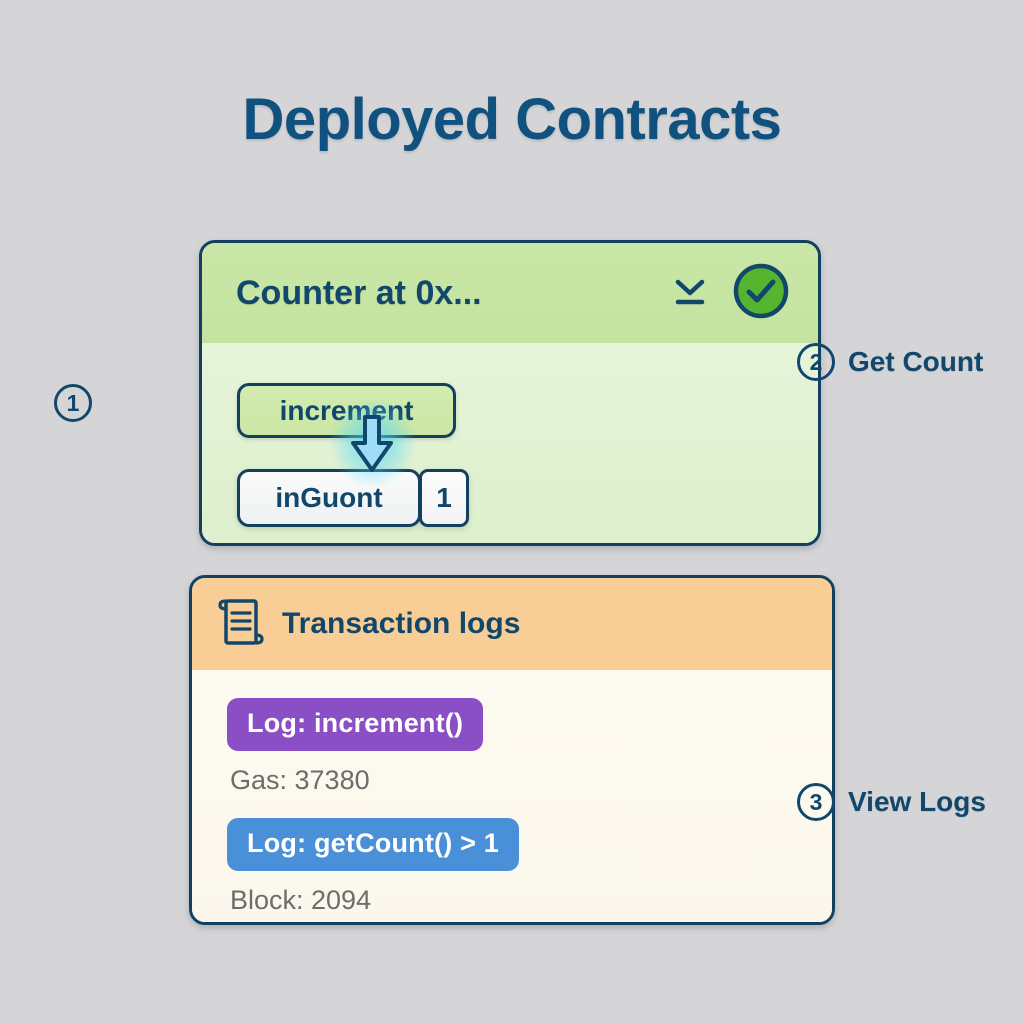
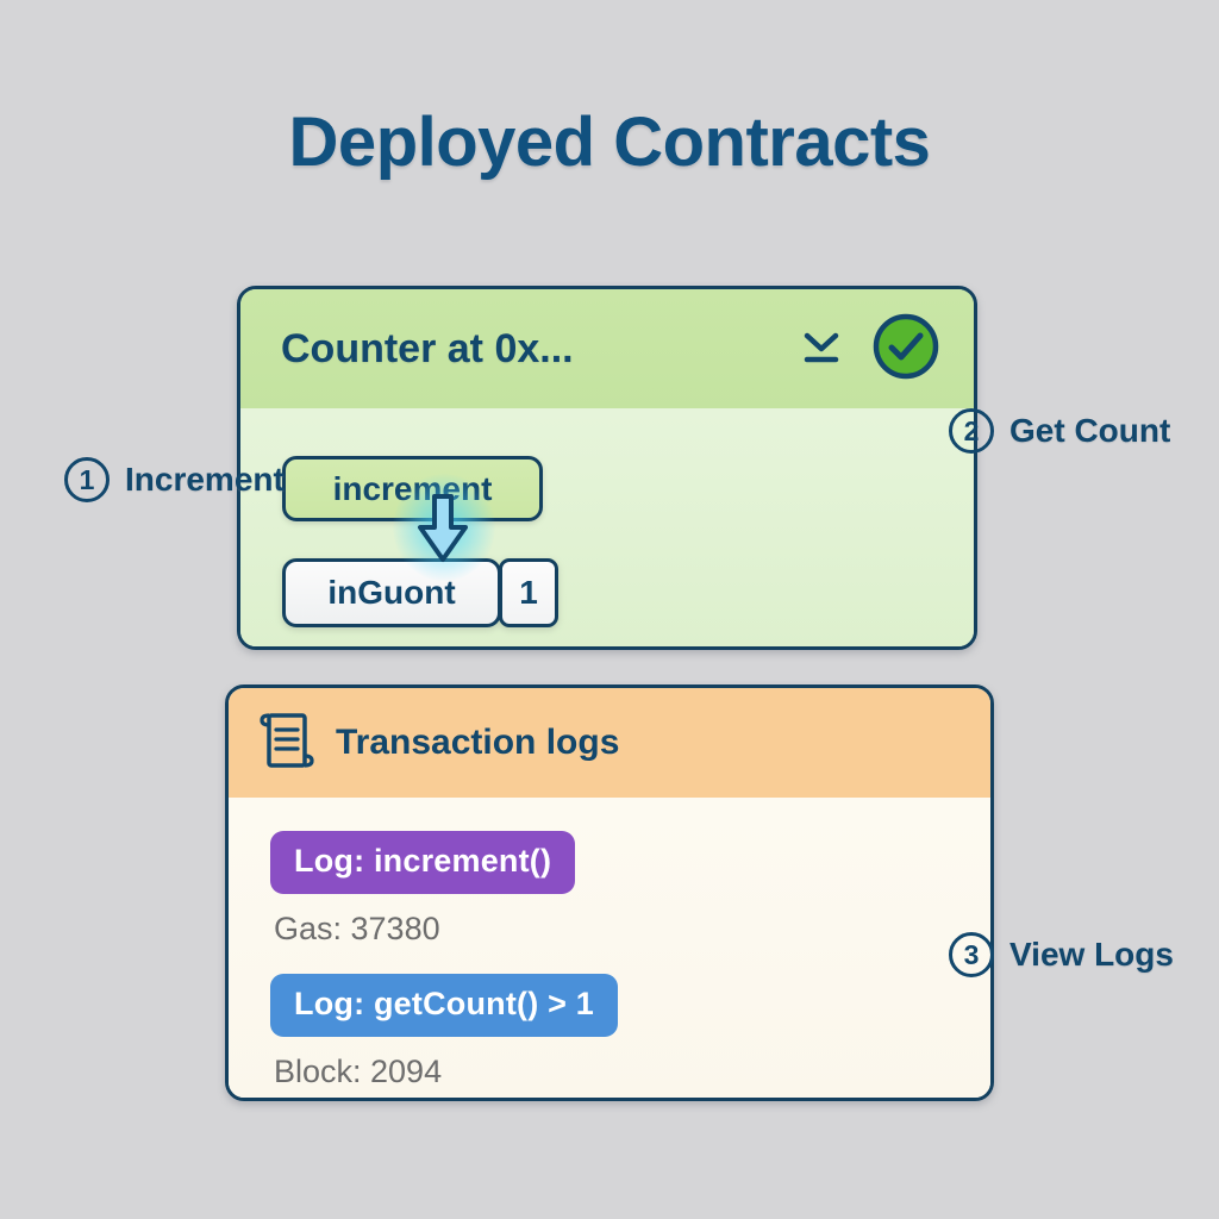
  Deployed Contracts
  Counter at 0x...
  inGuont
  1
  Transaction logs
  Log: increment()
  Gas: 37380
  Log: getCount() > 1
  Block: 2094
  1
+ Increment
  2
  Get Count
  3
  View Logs
